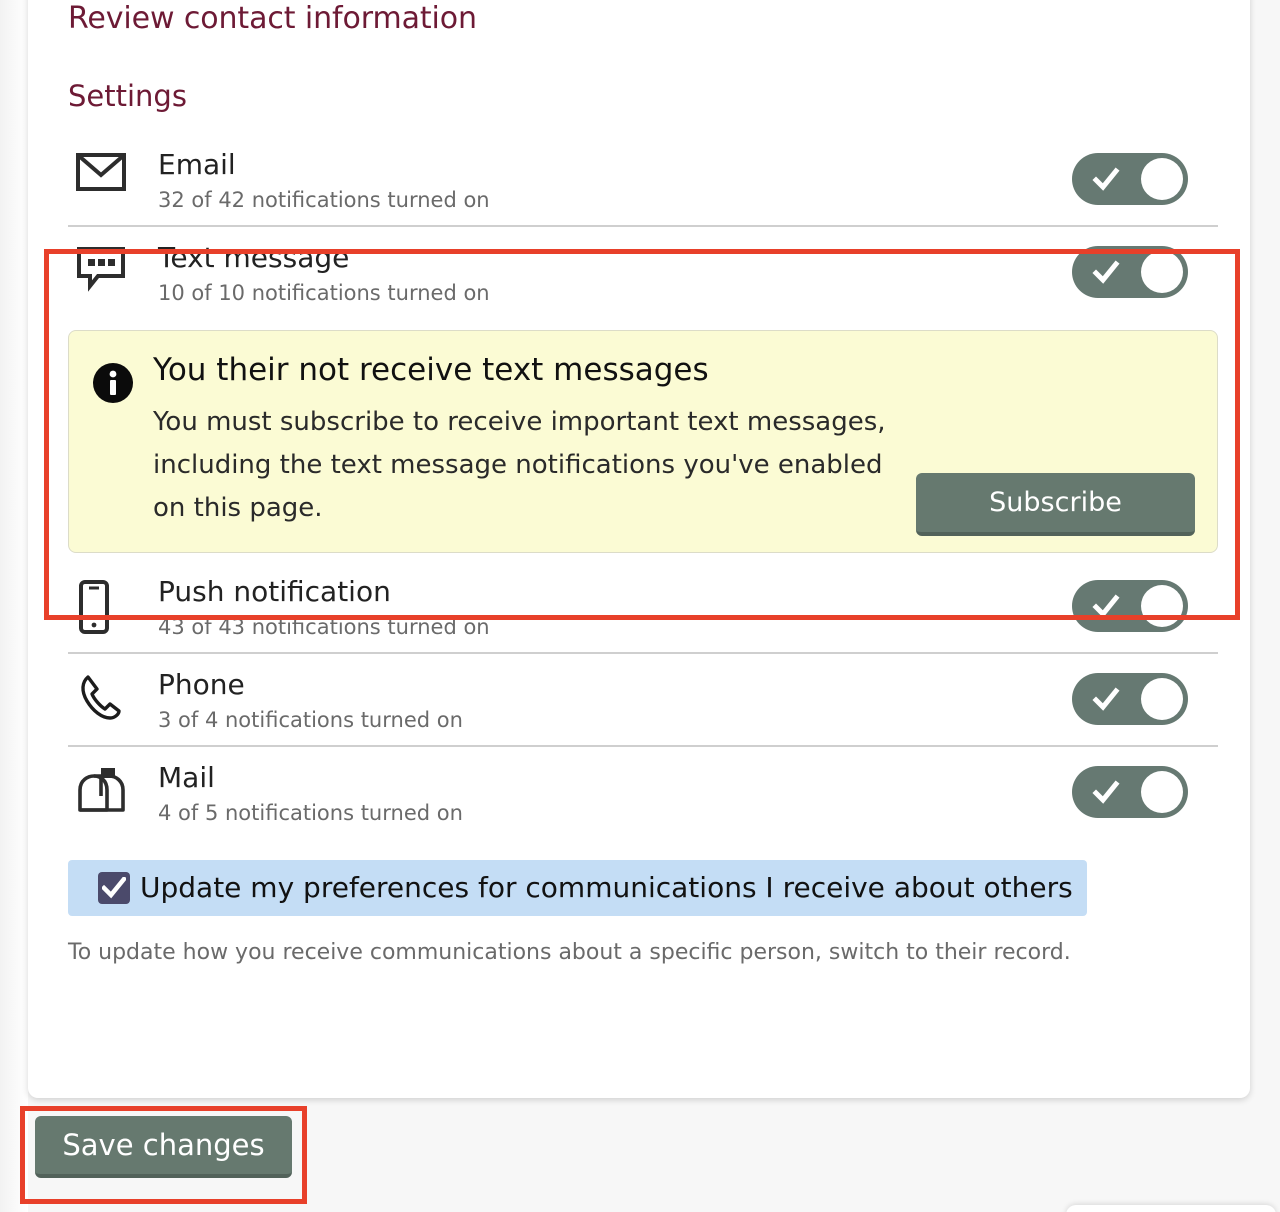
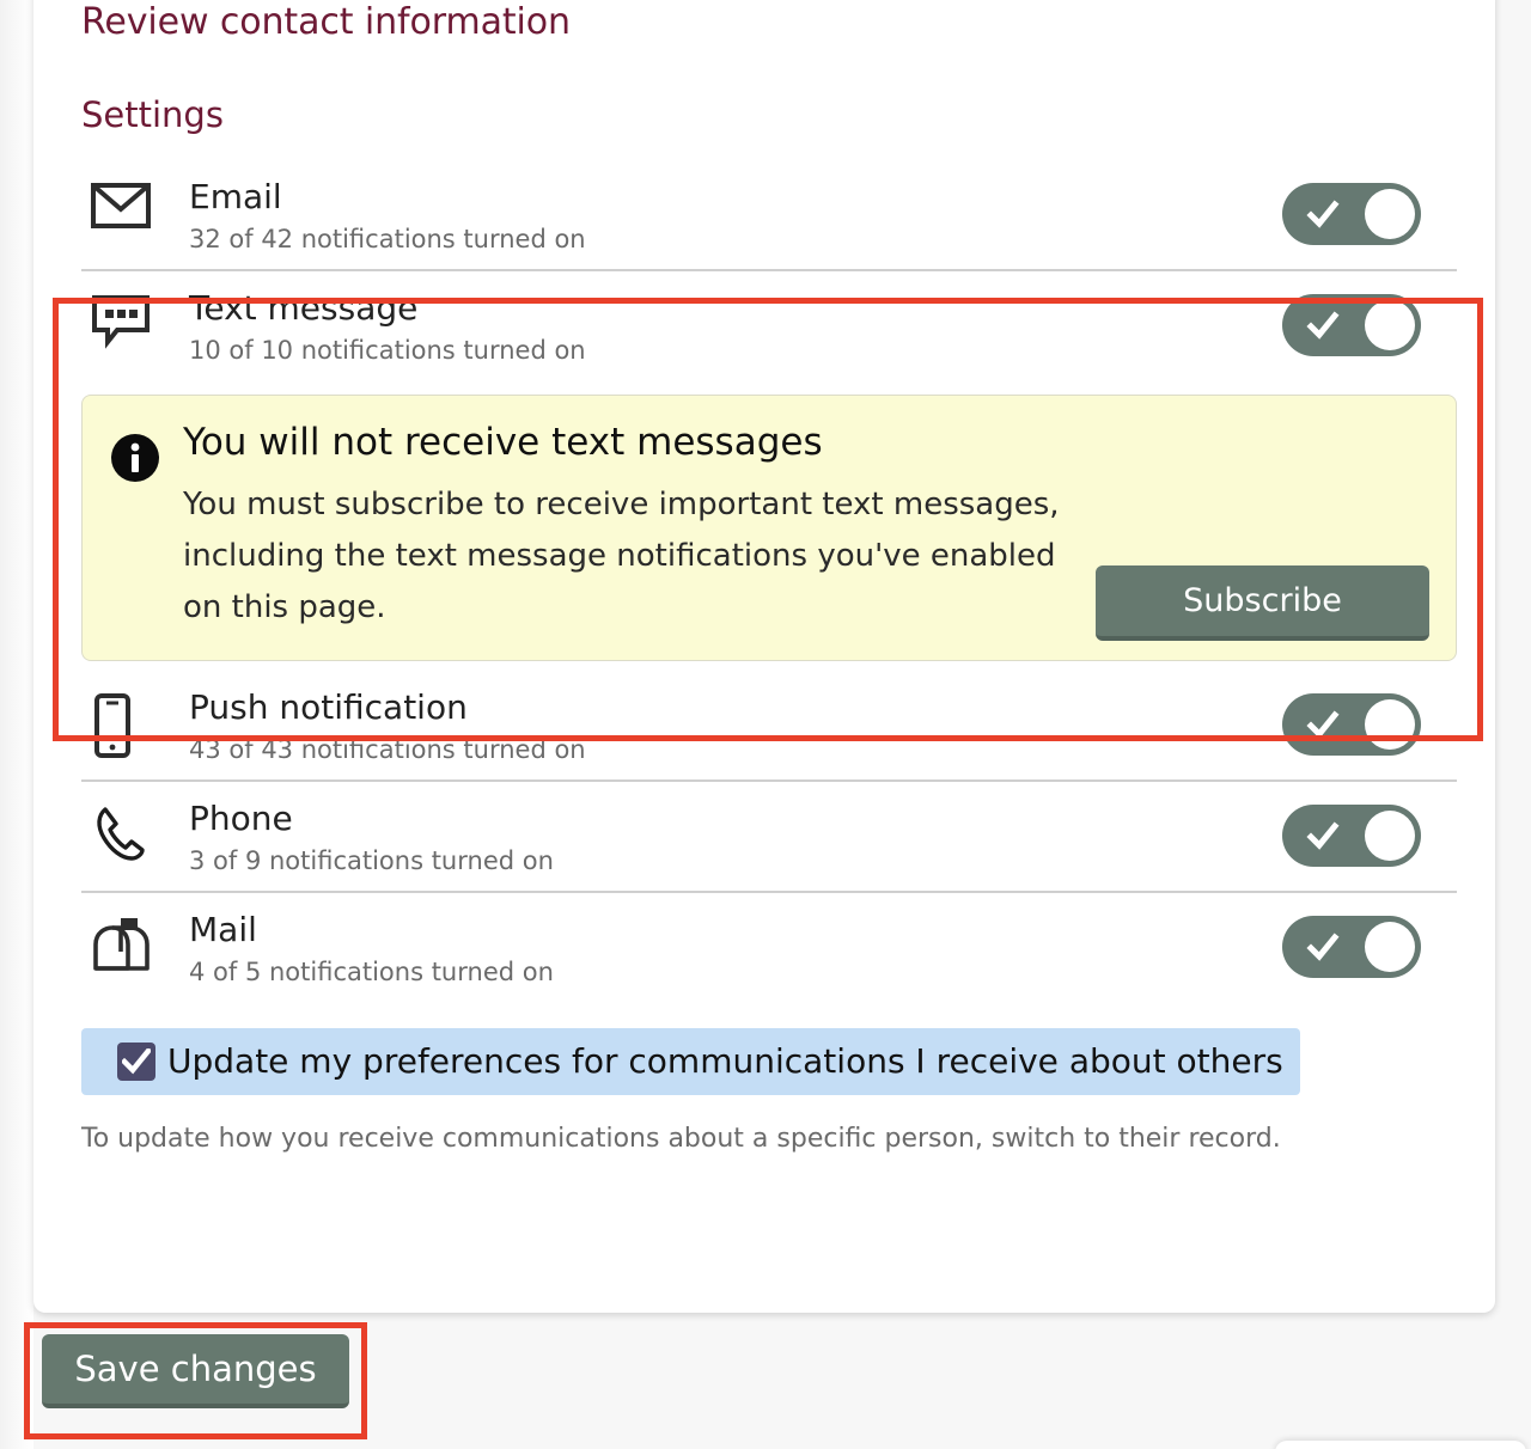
  Review contact information
  Settings
  Email
  32 of 42 notifications turned on
  Text message
  10 of 10 notifications turned on
- You their not receive text messages
+ You will not receive text messages
  You must subscribe to receive important text messages, including the text message notifications you've enabled on this page.
  Subscribe
  Push notification
  43 of 43 notifications turned on
  Phone
- 3 of 4 notifications turned on
+ 3 of 9 notifications turned on
  Mail
  4 of 5 notifications turned on
  Update my preferences for communications I receive about others
  To update how you receive communications about a specific person, switch to their record.
  Save changes
